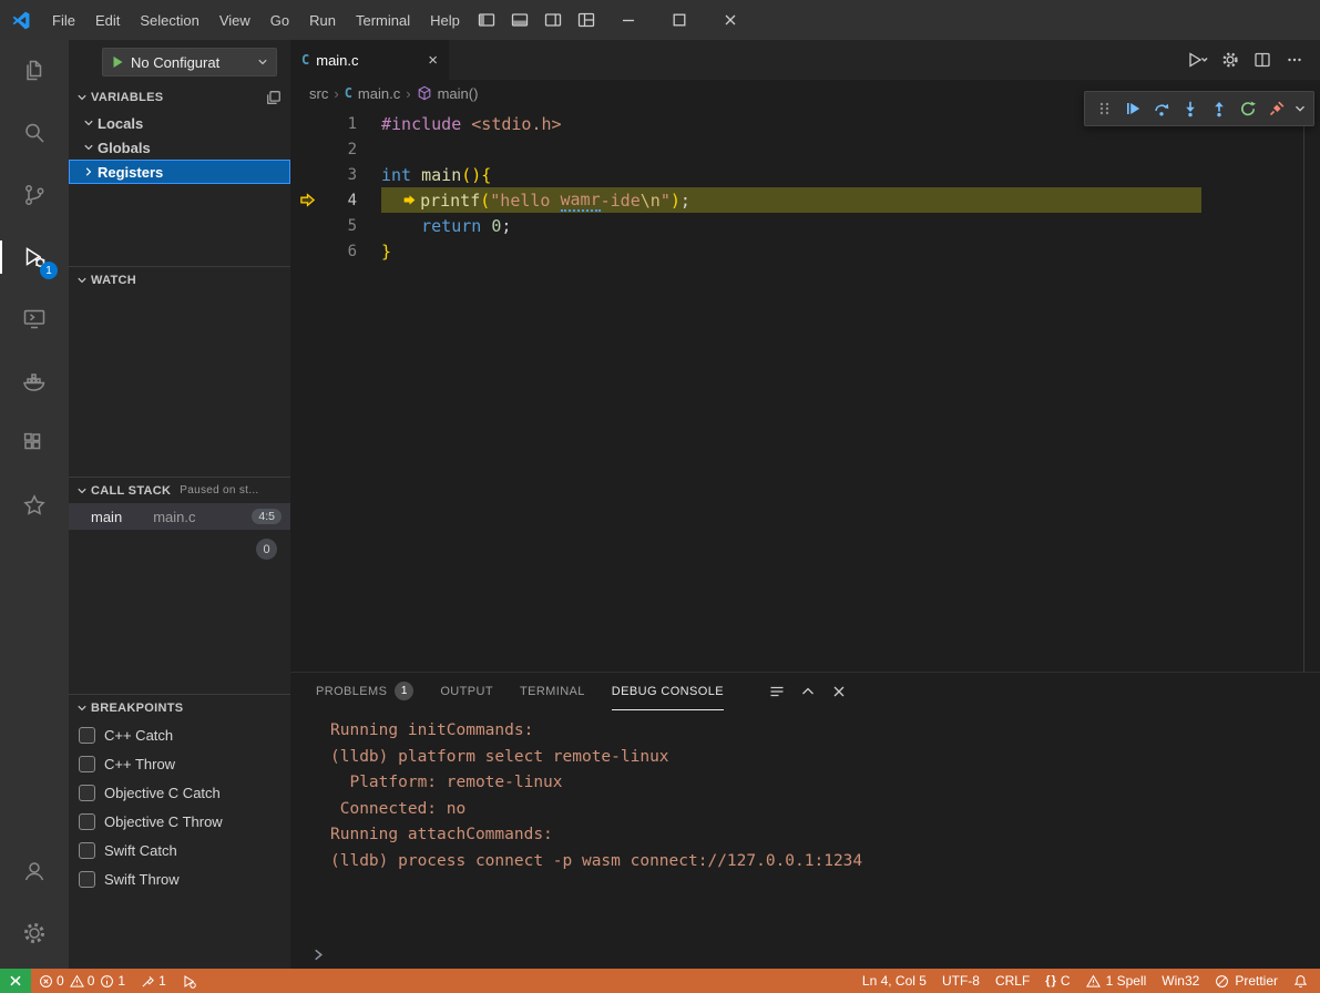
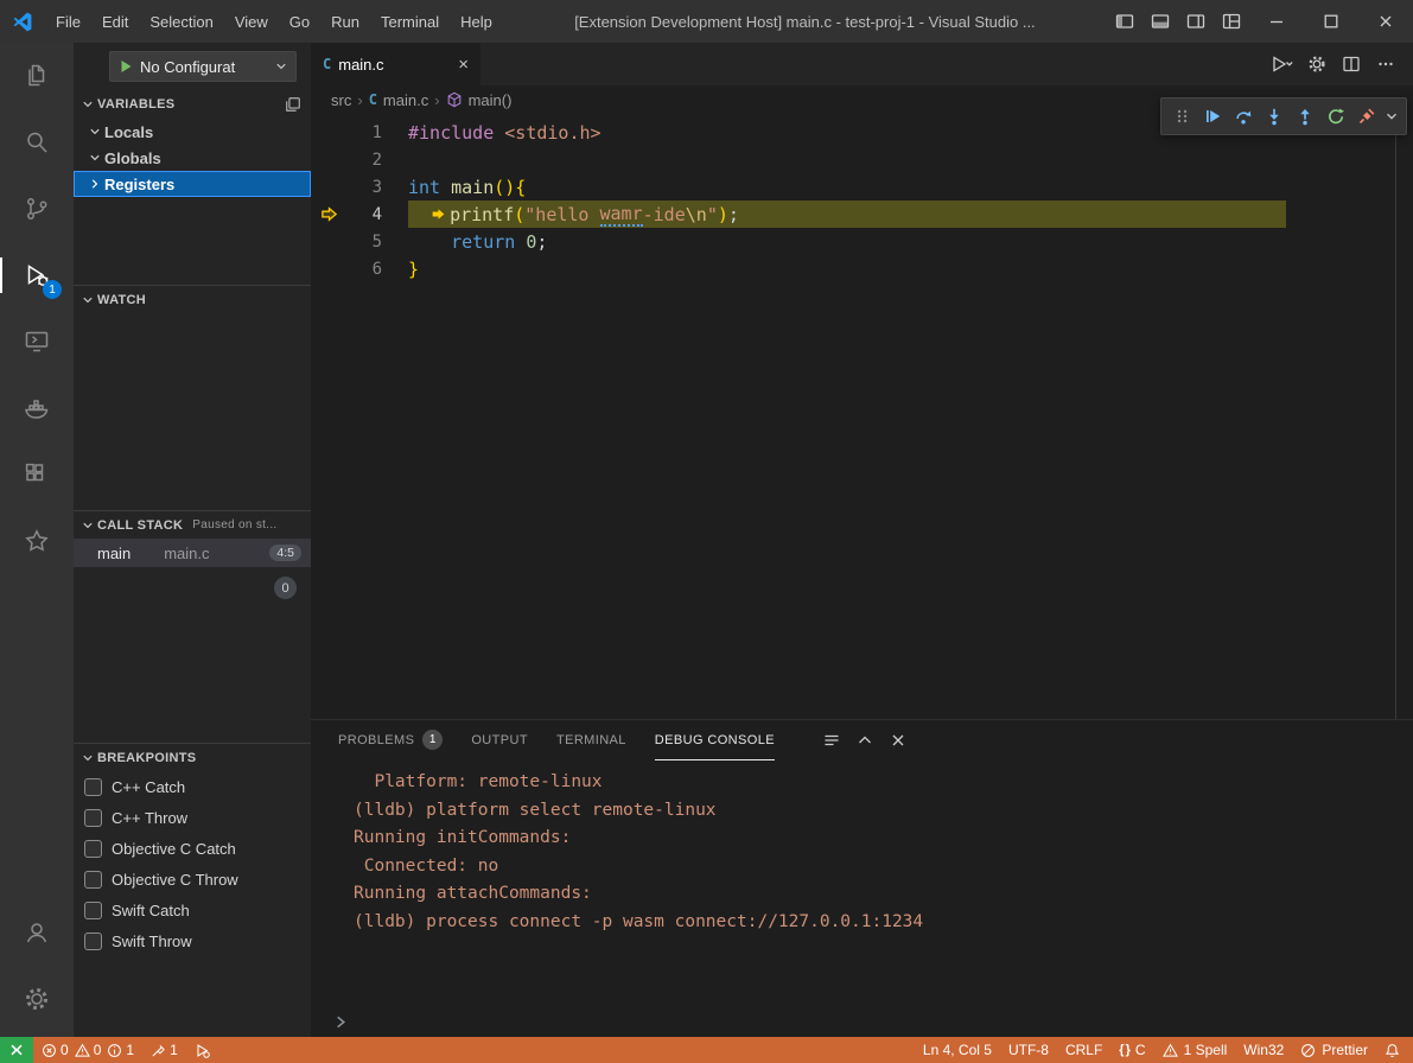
  File
  Edit
  Selection
  View
  Go
  Run
  Terminal
  Help
+ [Extension Development Host] main.c - test-proj-1 - Visual Studio ...
  1
  No Configurat
  VARIABLES
  Locals
  Globals
  Registers
  WATCH
  CALL STACK
  Paused on st...
  main
  main.c
  4:5
  0
  BREAKPOINTS
  C++ Catch
  C++ Throw
  Objective C Catch
  Objective C Throw
  Swift Catch
  Swift Throw
  C
  main.c
  ×
  src
  ›
  C
  main.c
  ›
  main()
  1
  #include
  <stdio.h>
  2
  3
  int
  main
  (){
  4
  printf
  (
  "hello
  wamr
  -ide
  \n
  "
  )
  ;
  5
  return
  0
  ;
  6
  }
  PROBLEMS
  1
  OUTPUT
  TERMINAL
  DEBUG CONSOLE
- Running initCommands:
+ Platform: remote-linux
  (lldb) platform select remote-linux
- Platform: remote-linux
+ Running initCommands:
  Connected: no
  Running attachCommands:
  (lldb) process connect -p wasm connect://127.0.0.1:1234
  0
  0
  1
  1
  Ln 4, Col 5
  UTF-8
  CRLF
  { }
  C
  1 Spell
  Win32
  Prettier
